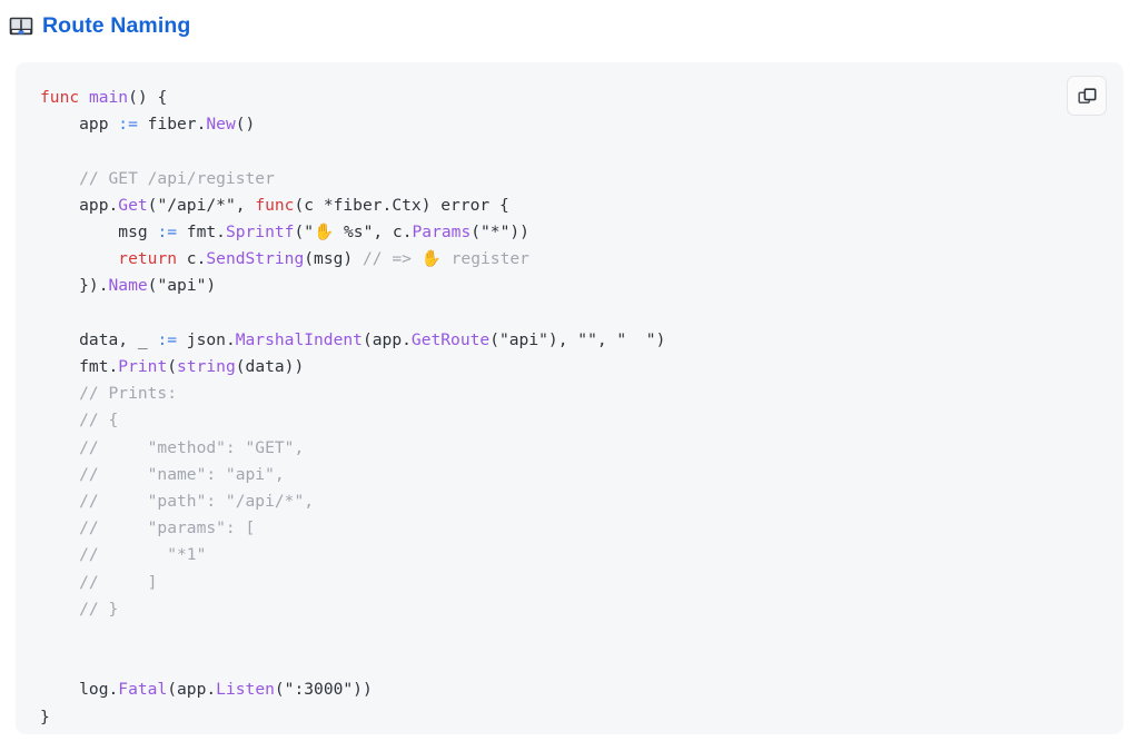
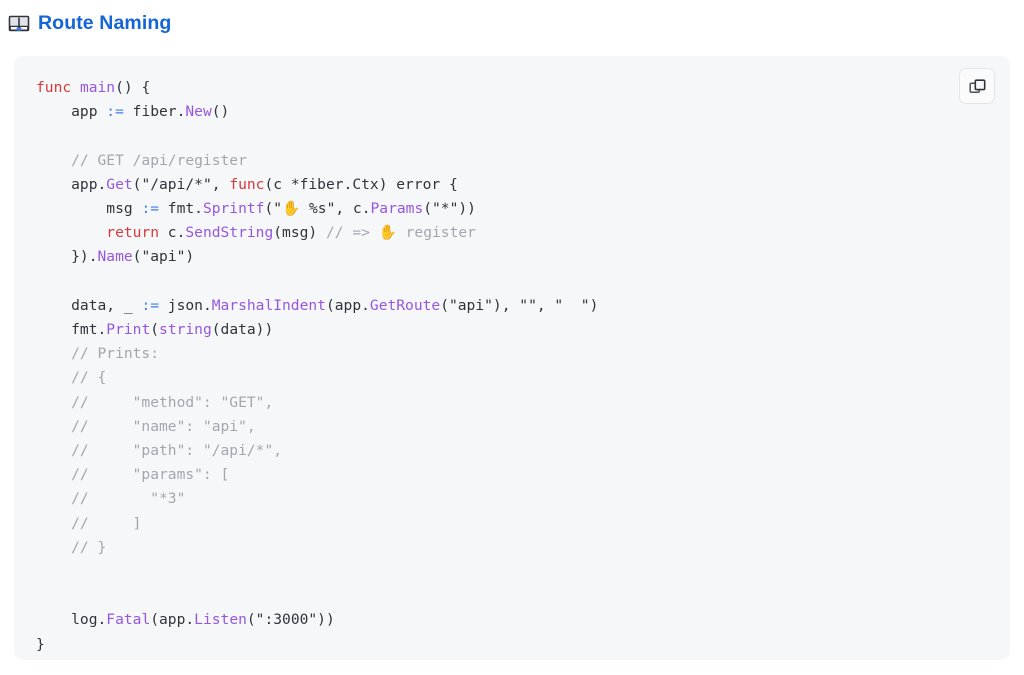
  Route Naming
- func main() { app := fiber.New() // GET /api/register app.Get("/api/*", func(c *fiber.Ctx) error { msg := fmt.Sprintf("✋ %s", c.Params("*")) return c.SendString(msg) // => ✋ register }).Name("api") data, _ := json.MarshalIndent(app.GetRoute("api"), "", " ") fmt.Print(string(data)) // Prints: // { // "method": "GET", // "name": "api", // "path": "/api/*", // "params": [ // "*1" // ] // } log.Fatal(app.Listen(":3000")) }
+ func main() { app := fiber.New() // GET /api/register app.Get("/api/*", func(c *fiber.Ctx) error { msg := fmt.Sprintf("✋ %s", c.Params("*")) return c.SendString(msg) // => ✋ register }).Name("api") data, _ := json.MarshalIndent(app.GetRoute("api"), "", " ") fmt.Print(string(data)) // Prints: // { // "method": "GET", // "name": "api", // "path": "/api/*", // "params": [ // "*3" // ] // } log.Fatal(app.Listen(":3000")) }
